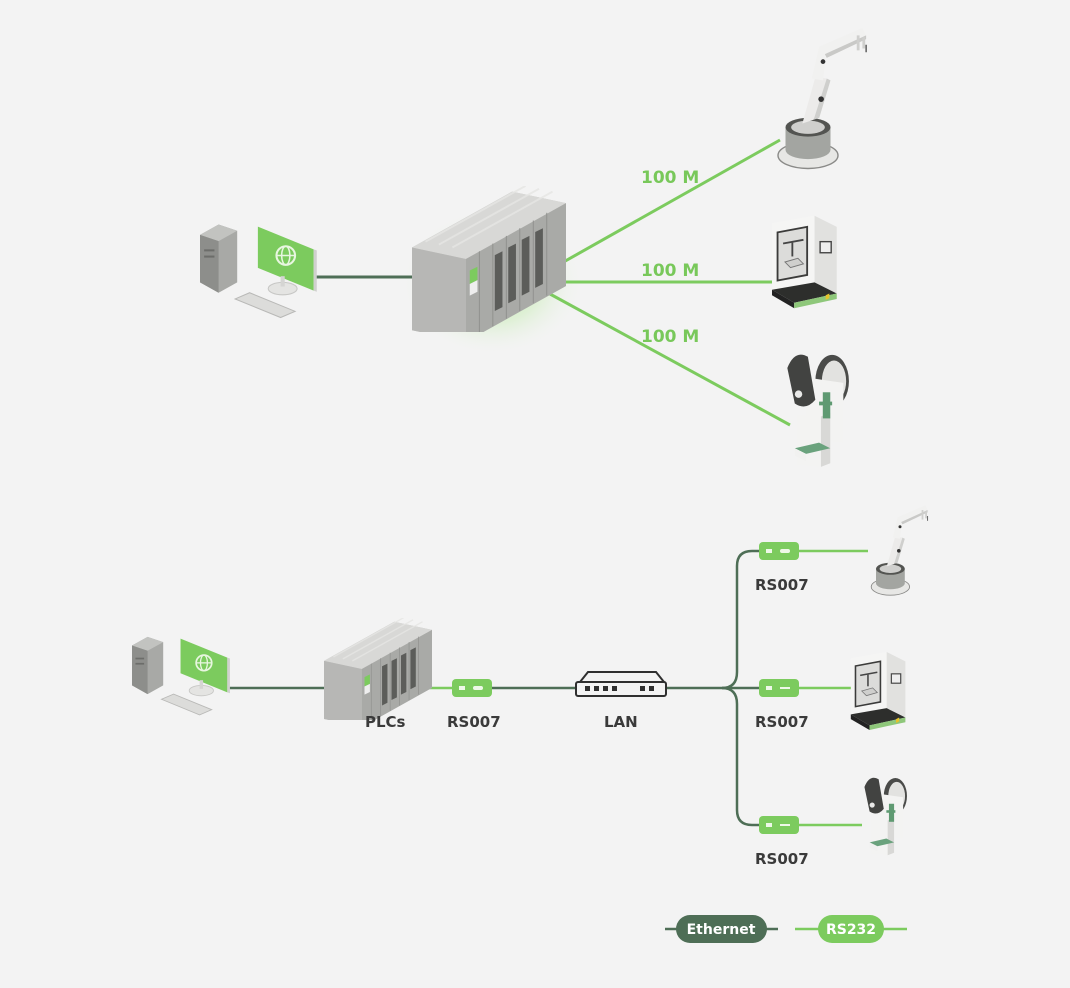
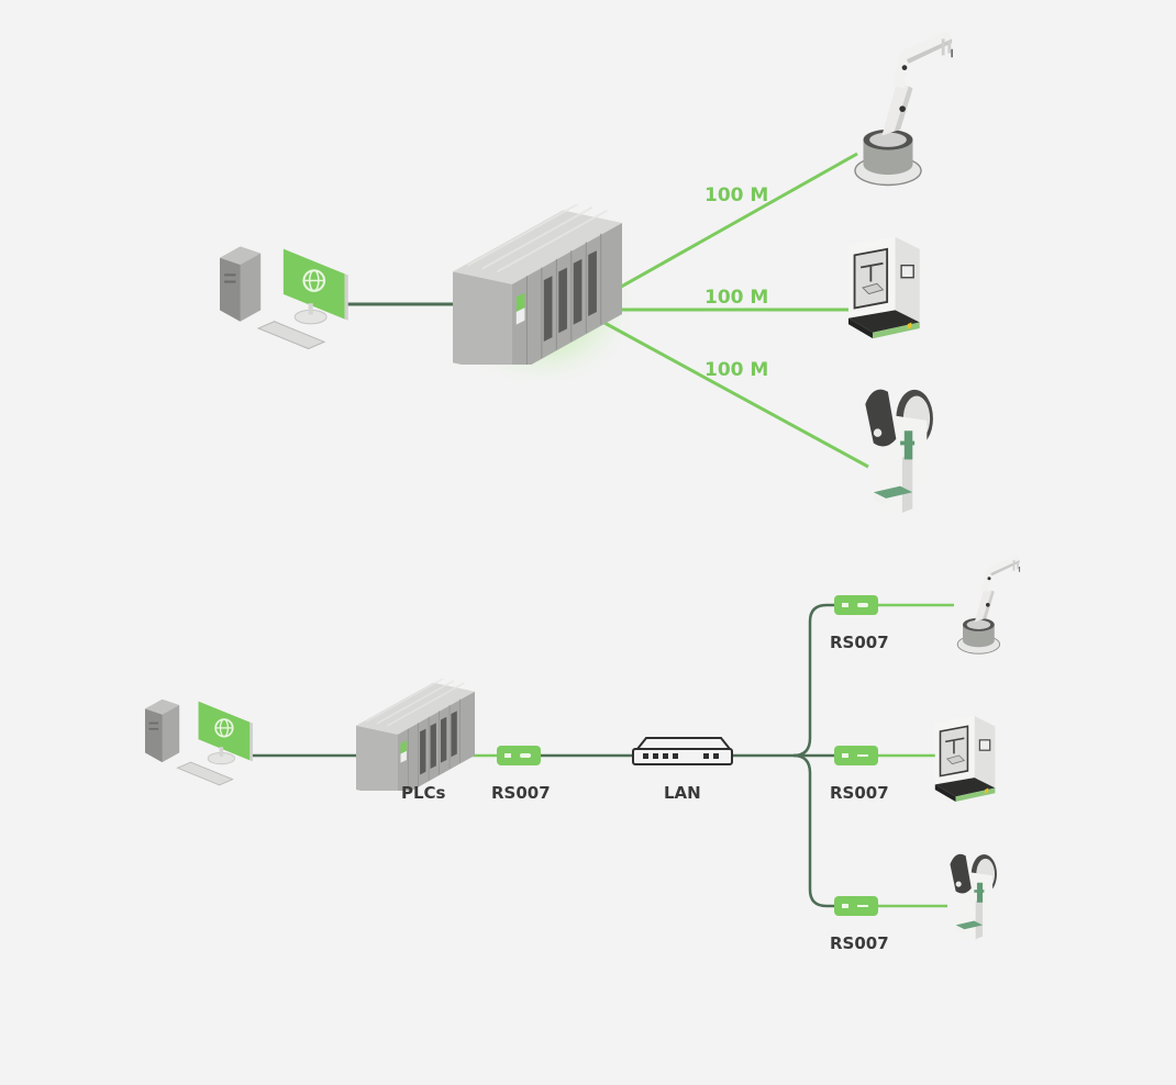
  100 M
  100 M
  100 M
  PLCs
  RS007
  LAN
  RS007
  RS007
  RS007
- Ethernet
- RS232
